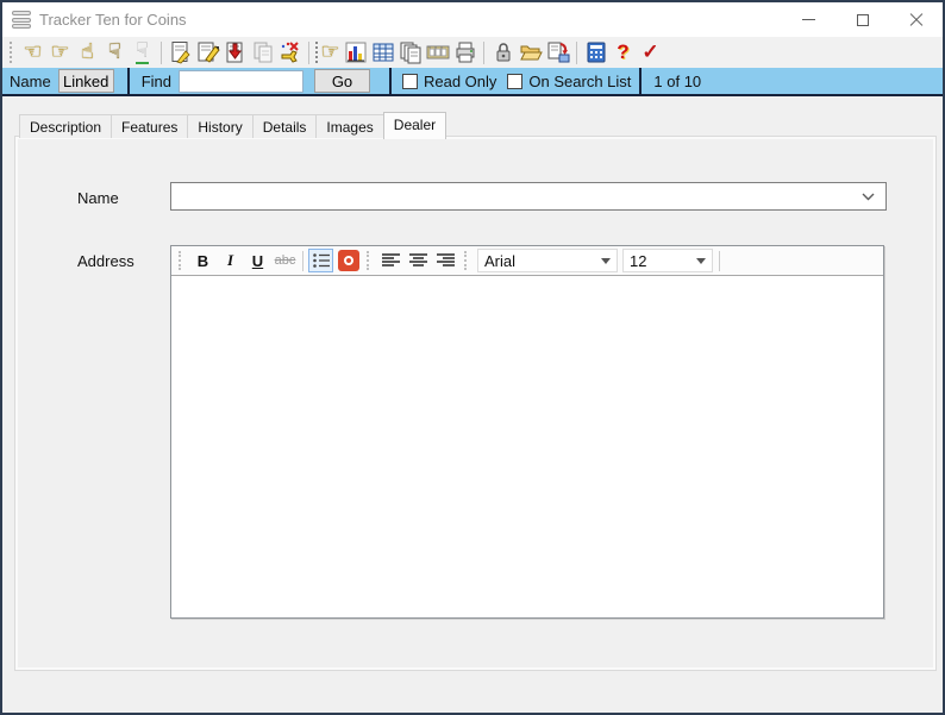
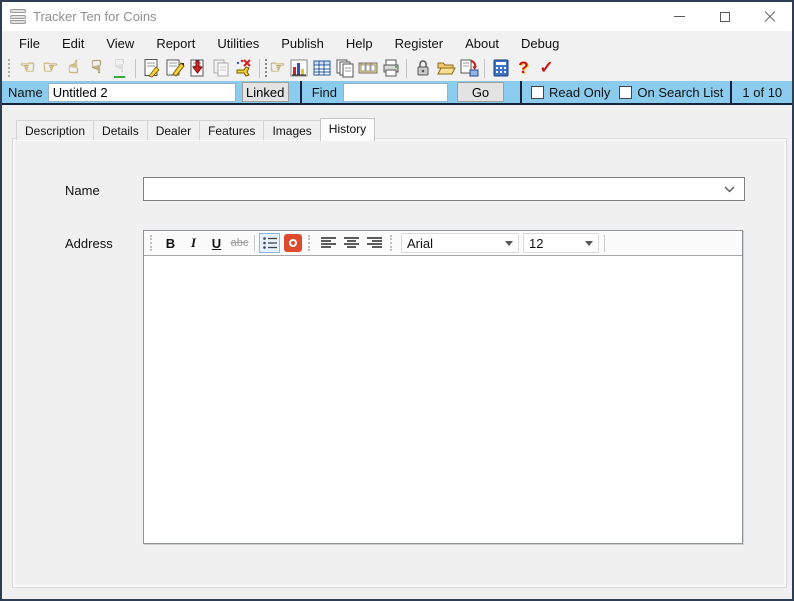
  Tracker Ten for Coins
+ File
+ Edit
+ View
+ Report
+ Utilities
+ Publish
+ Help
+ Register
+ About
+ Debug
  ☜
  ☞
  ☝
  ☟
  ☟
  ☞
  ?
  ✓
  Name
+ Untitled 2
  Linked
  Find
  Go
  Read Only
  On Search List
  1 of 10
  Description
- Features
+ Details
- History
+ Dealer
- Details
+ Features
  Images
- Dealer
+ History
  Name
  Address
  B
  I
  U
  abc
  Arial
  12
